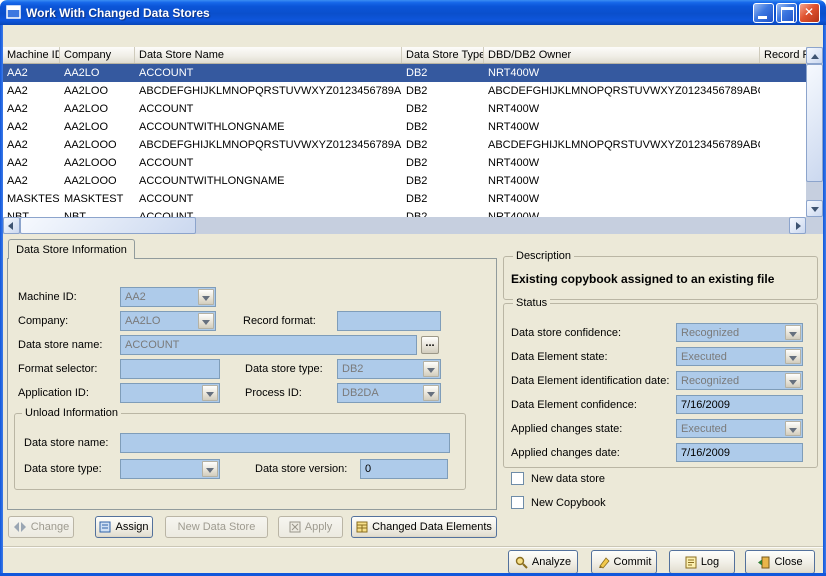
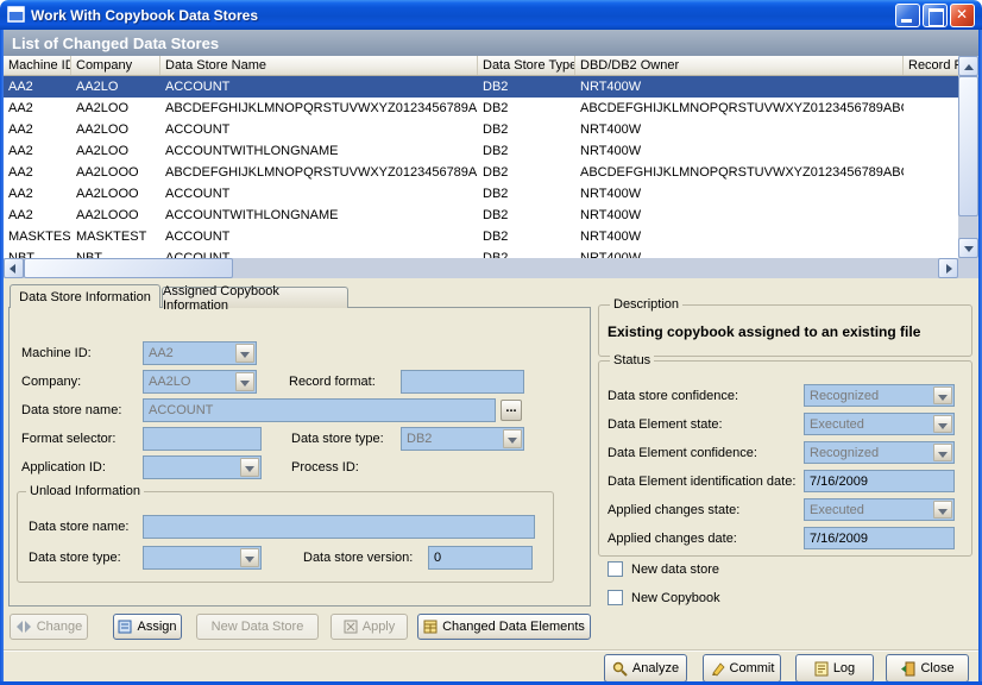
- Work With Changed Data Stores
+ Work With Copybook Data Stores
+ List of Changed Data Stores
  Machine ID
  Company
  Data Store Name
  Data Store Type
  DBD/DB2 Owner
  AA2
  AA2LO
  ACCOUNT
  DB2
  NRT400W
  AA2
  AA2LOO
  ABCDEFGHIJKLMNOPQRSTUVWXYZ0123456789A
  DB2
  ABCDEFGHIJKLMNOPQRSTUVWXYZ0123456789AB
  AA2
  AA2LOO
  ACCOUNT
  DB2
  NRT400W
  AA2
  AA2LOO
  ACCOUNTWITHLONGNAME
  DB2
  NRT400W
  AA2
  AA2LOOO
  ABCDEFGHIJKLMNOPQRSTUVWXYZ0123456789A
  DB2
  ABCDEFGHIJKLMNOPQRSTUVWXYZ0123456789AB
  AA2
  AA2LOOO
  ACCOUNT
  DB2
  NRT400W
  AA2
  AA2LOOO
  ACCOUNTWITHLONGNAME
  DB2
  NRT400W
  MASKTES
  MASKTEST
  ACCOUNT
  DB2
  NRT400W
  Data Store Information
+ Assigned Copybook Information
  Machine ID:
  AA2
  Company:
  AA2LO
  Record format:
  Data store name:
  ACCOUNT
  ...
  Format selector:
  Data store type:
  DB2
  Application ID:
  Process ID:
- DB2DA
  Unload Information
  Data store name:
  Data store type:
  Data store version:
  0
  Change
  Assign
  New Data Store
  Apply
  Changed Data Elements
  Description
  Existing copybook assigned to an existing file
  Status
  Data store confidence:
  Recognized
  Data Element state:
  Executed
- Data Element identification date:
+ Data Element confidence:
  Recognized
- Data Element confidence:
+ Data Element identification date:
  7/16/2009
  Applied changes state:
  Executed
  Applied changes date:
  7/16/2009
  New data store
  New Copybook
  Analyze
  Commit
  Log
  Close
